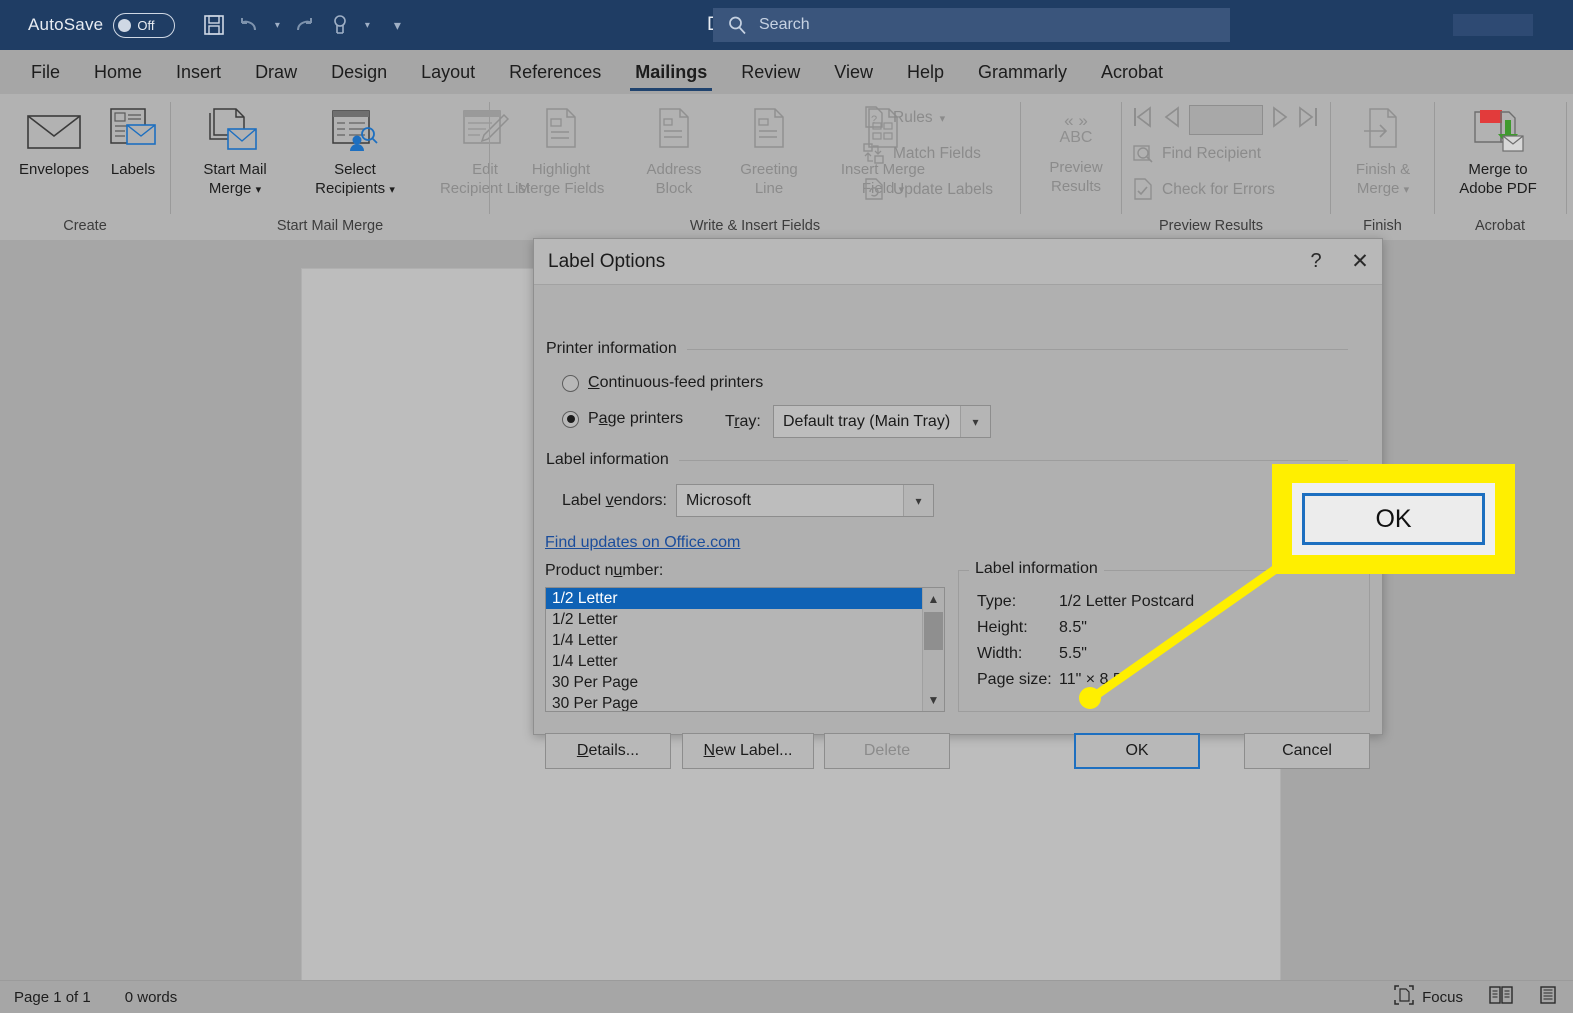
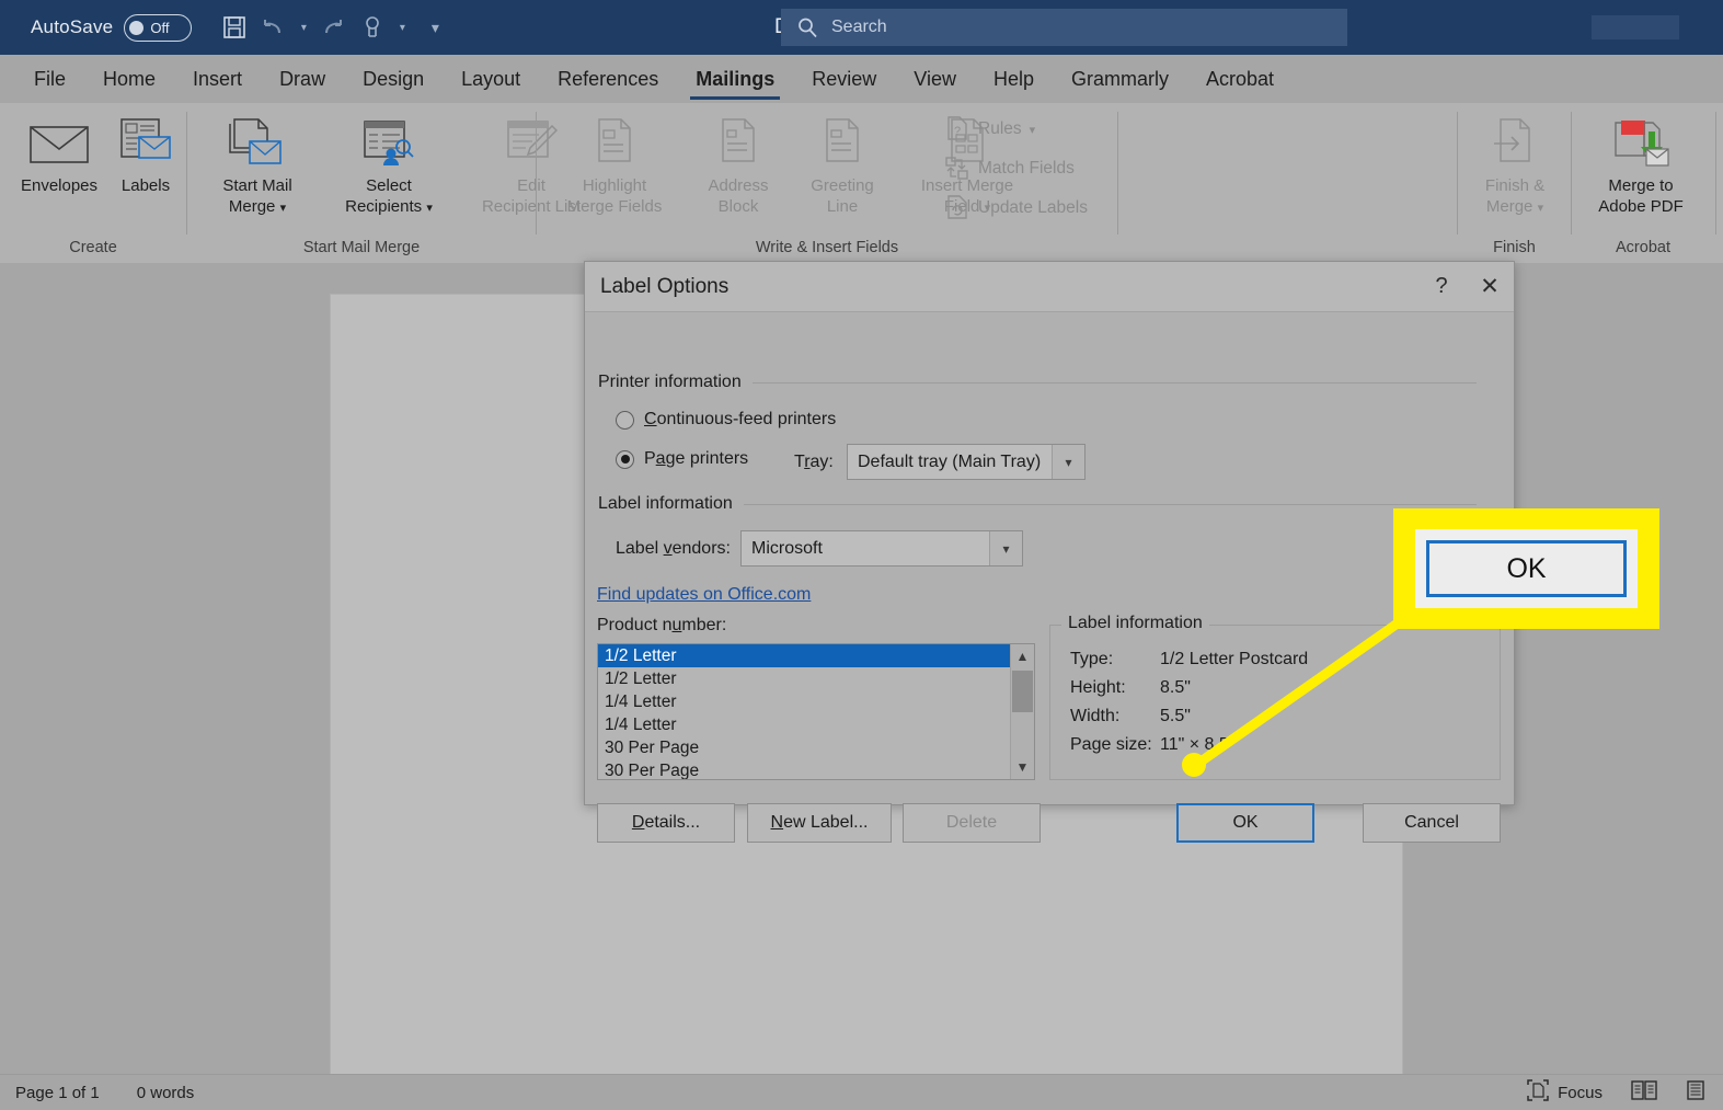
  AutoSave
  Off
  ▾
  ▾
  ▾
  Search
  File
  Home
  Insert
  Draw
  Design
  Layout
  References
  Mailings
  Review
  View
  Help
  Grammarly
  Acrobat
  Envelopes
  Labels
  Create
  Start Mail
  Merge ▾
  Select
  Recipients ▾
  Edit
  Recipient List
  Start Mail Merge
  Highlight
  Merge Fields
  Address
  Block
  Greeting
  Line
  Insert Merge
  ?
  Rules
  ▾
  Match Fields
  Update Labels
  Write & Insert Fields
- « »
- ABC
- Preview
- Results
- Find Recipient
- Check for Errors
- Preview Results
  Finish &
  Merge ▾
  Finish
  Merge to
  Adobe PDF
  Acrobat
  Label Options
  ?
  ✕
  Printer information
  Continuous-feed printers
  Page printers
  Tray:
  Default tray (Main Tray)
  ▾
  Label information
  Label vendors:
  Microsoft
  ▾
  Find updates on Office.com
  Product number:
  1/2 Letter
  1/2 Letter
  1/4 Letter
  1/4 Letter
  30 Per Page
  30 Per Page
  ▲
  ▼
  Label information
  Type:
  1/2 Letter Postcard
  Height:
  8.5"
  Width:
  5.5"
  Page size:
  Details...
  New Label...
  Delete
  OK
  Cancel
  OK
  Page 1 of 1
  0 words
  Focus
